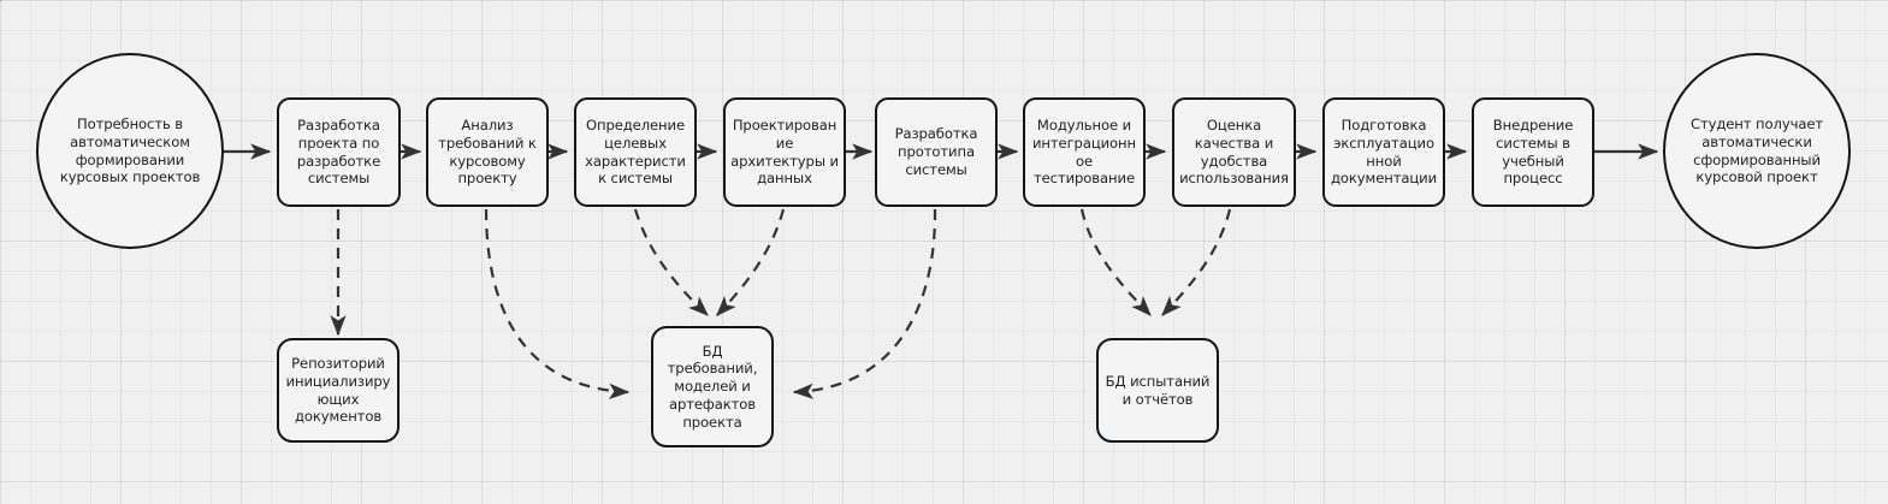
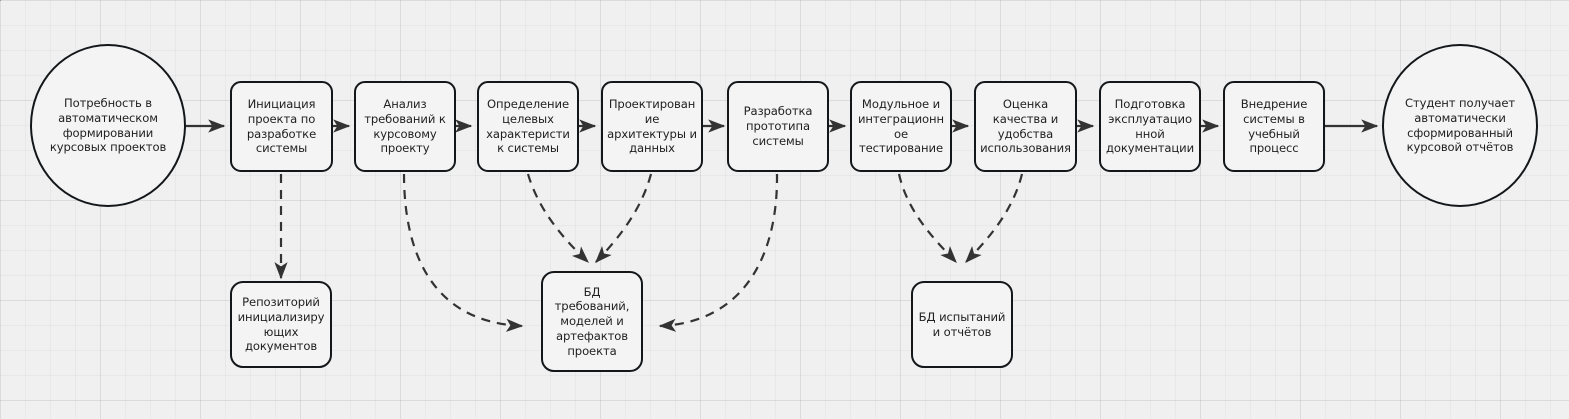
  Потребность в автоматическом формировании курсовых проектов
- Разработка проекта по разработке системы
+ Инициация проекта по разработке системы
  Анализ требований к курсовому проекту
  Определение целевых характеристик системы
  Проектирование архитектуры и данных
  Разработка прототипа системы
  Модульное и интеграционное тестирование
  Оценка качества и удобства использования
  Подготовка эксплуатационной документации
  Внедрение системы в учебный процесс
- Студент получает автоматически сформированный курсовой проект
+ Студент получает автоматически сформированный курсовой отчётов
  Репозиторий инициализирующих документов
  БД требований, моделей и артефактов проекта
  БД испытаний и отчётов
